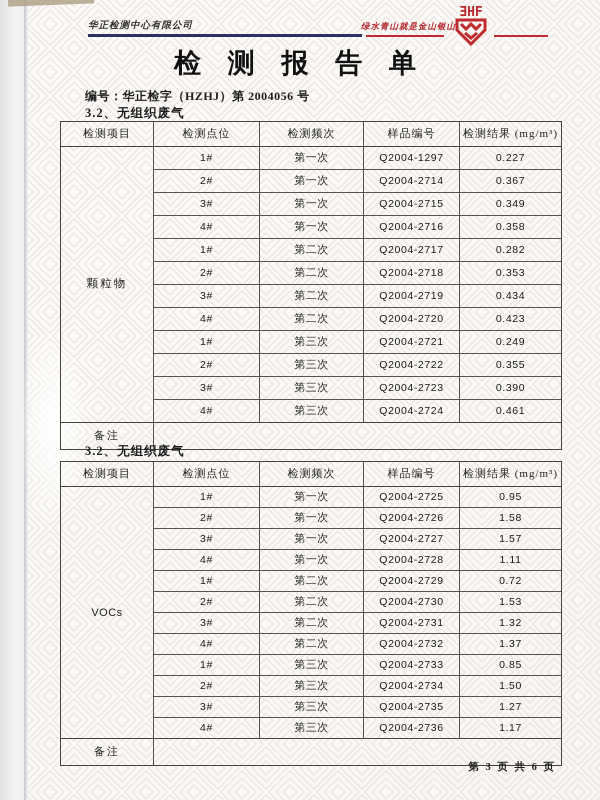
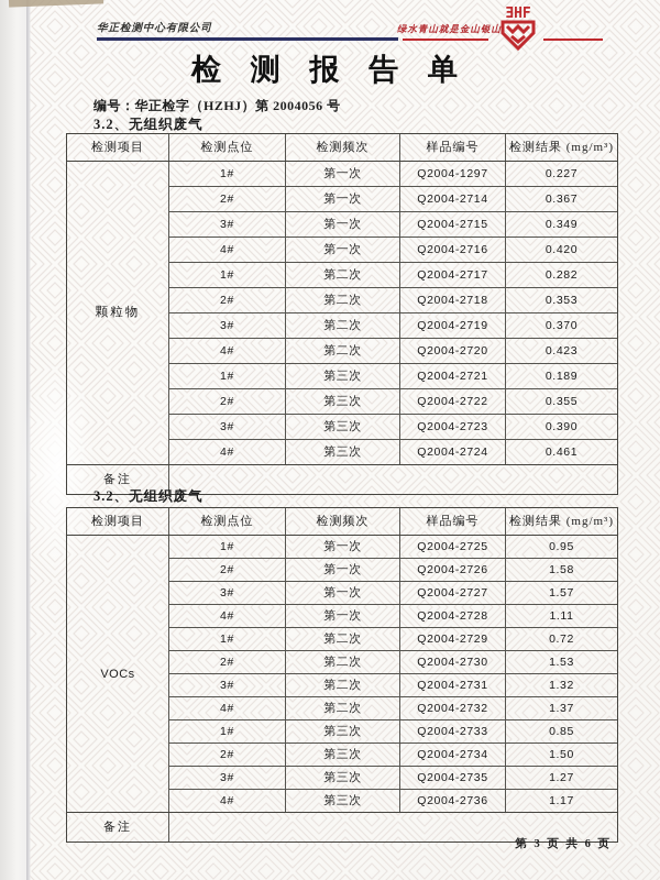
  华正检测中心有限公司
  绿水青山就是金山银山
  ƎHF
  检 测 报 告 单
  编号：华正检字（HZHJ）第 2004056 号
  3.2、无组织废气
  检测项目
  检测点位
  检测频次
  样品编号
  检测结果 (mg/m³)
  颗粒物
  1#
  第一次
  Q2004-1297
  0.227
  2#
  第一次
  Q2004-2714
  0.367
  3#
  第一次
  Q2004-2715
  0.349
  4#
  第一次
  Q2004-2716
- 0.358
+ 0.420
  1#
  第二次
  Q2004-2717
  0.282
  2#
  第二次
  Q2004-2718
  0.353
  3#
  第二次
  Q2004-2719
- 0.434
+ 0.370
  4#
  第二次
  Q2004-2720
  0.423
  1#
  第三次
  Q2004-2721
- 0.249
+ 0.189
  2#
  第三次
  Q2004-2722
  0.355
  3#
  第三次
  Q2004-2723
  0.390
  4#
  第三次
  Q2004-2724
  0.461
  备注
  3.2、无组织废气
  检测项目
  检测点位
  检测频次
  样品编号
  检测结果 (mg/m³)
  VOCs
  1#
  第一次
  Q2004-2725
  0.95
  2#
  第一次
  Q2004-2726
  1.58
  3#
  第一次
  Q2004-2727
  1.57
  4#
  第一次
  Q2004-2728
  1.11
  1#
  第二次
  Q2004-2729
  0.72
  2#
  第二次
  Q2004-2730
  1.53
  3#
  第二次
  Q2004-2731
  1.32
  4#
  第二次
  Q2004-2732
  1.37
  1#
  第三次
  Q2004-2733
  0.85
  2#
  第三次
  Q2004-2734
  1.50
  3#
  第三次
  Q2004-2735
  1.27
  4#
  第三次
  Q2004-2736
  1.17
  备注
  第 3 页 共 6 页
